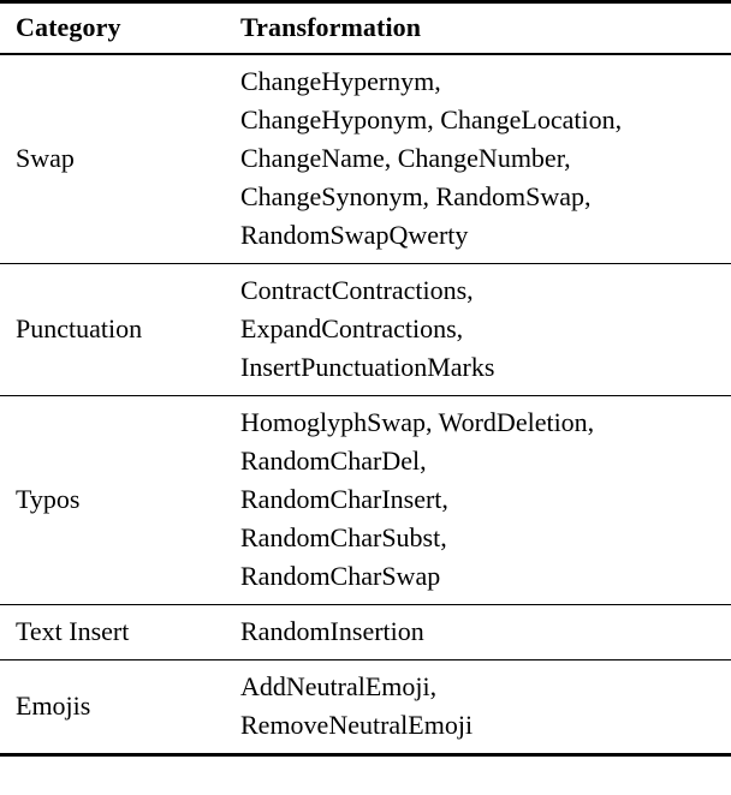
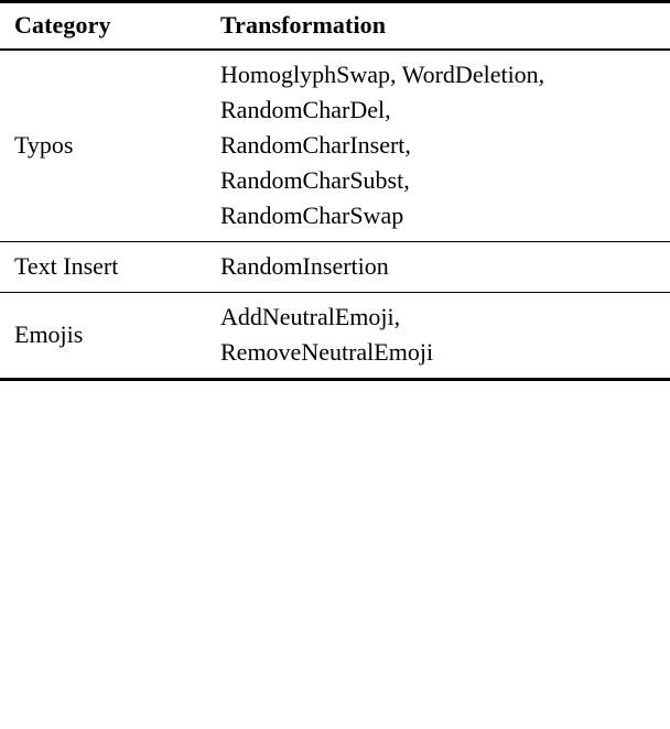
  Category	Transformation
- Swap	ChangeHypernym, ChangeHyponym, ChangeLocation, ChangeName, ChangeNumber, ChangeSynonym, RandomSwap, RandomSwapQwerty
- Punctuation	ContractContractions, ExpandContractions, InsertPunctuationMarks
  Typos	HomoglyphSwap, WordDeletion, RandomCharDel, RandomCharInsert, RandomCharSubst, RandomCharSwap
  Text Insert	RandomInsertion
  Emojis	AddNeutralEmoji, RemoveNeutralEmoji
